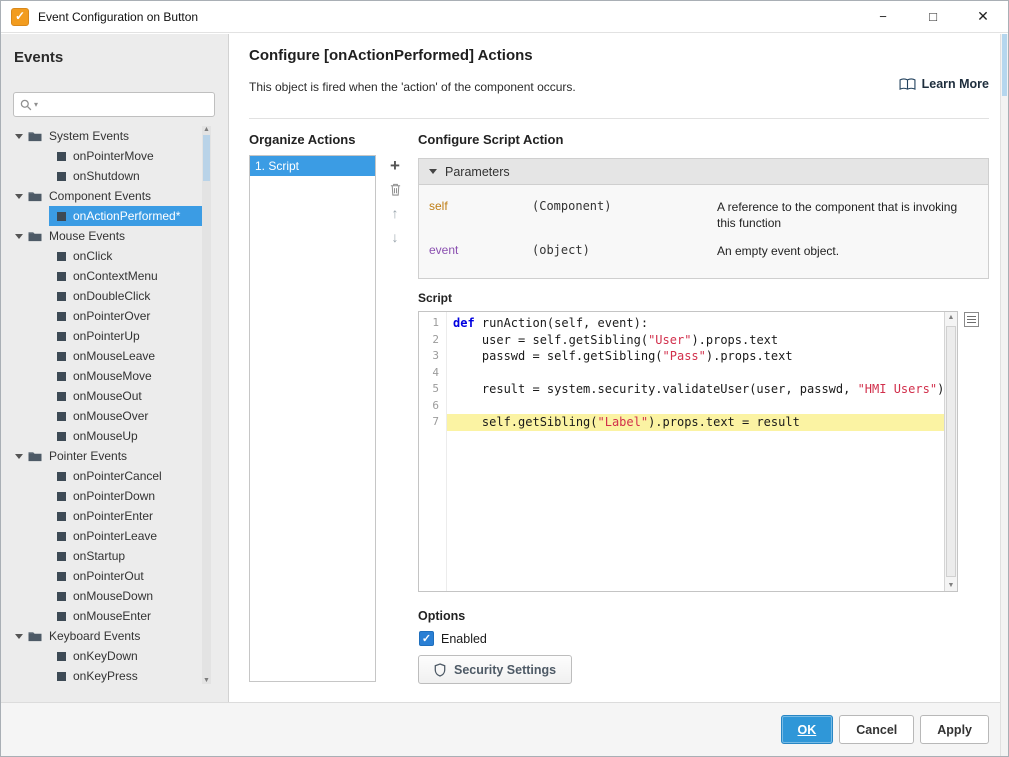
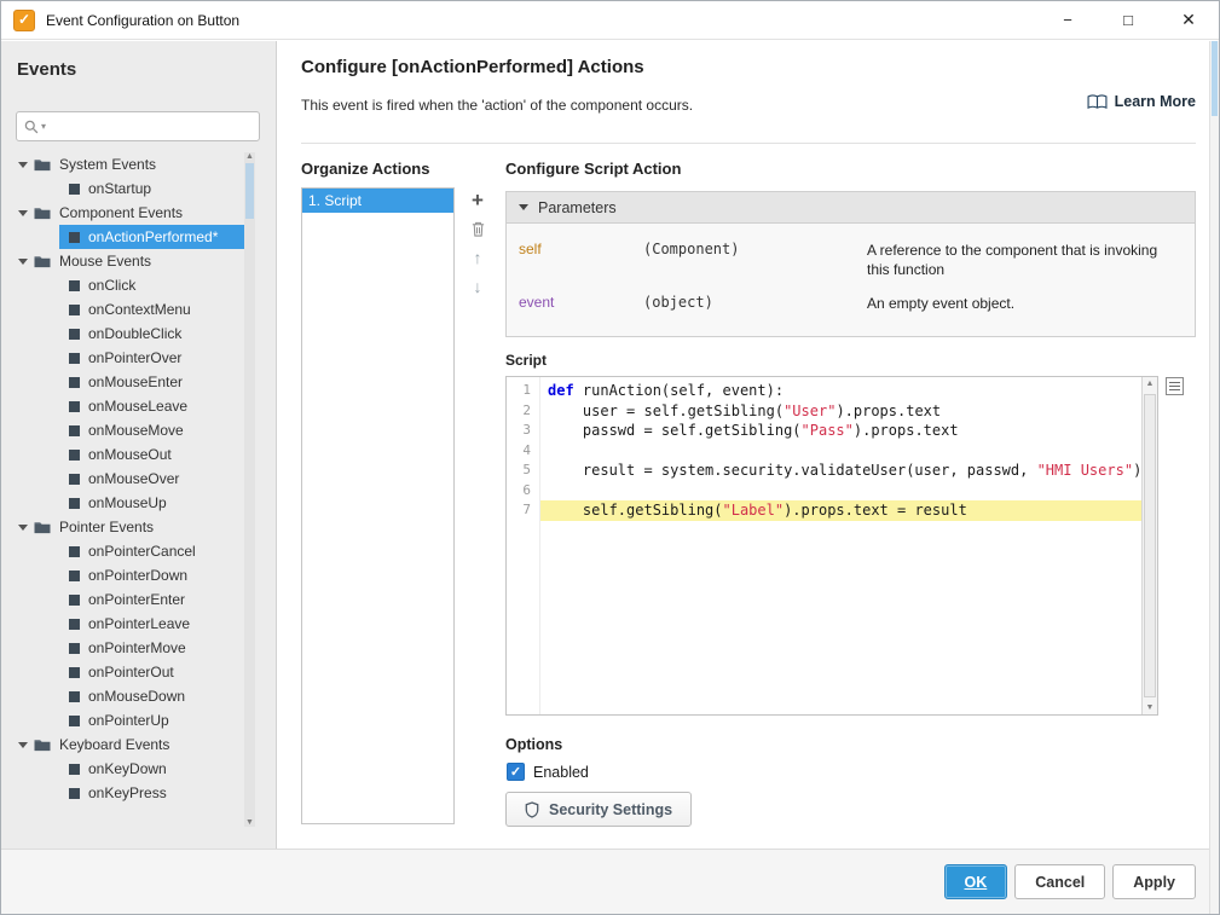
  Event Configuration on Button
  −
  □
  ✕
  Events
  ▾
  System Events
- onPointerMove
+ onStartup
- onShutdown
  Component Events
  onActionPerformed*
  Mouse Events
  onClick
  onContextMenu
  onDoubleClick
  onPointerOver
- onPointerUp
+ onMouseEnter
  onMouseLeave
  onMouseMove
  onMouseOut
  onMouseOver
  onMouseUp
  Pointer Events
  onPointerCancel
  onPointerDown
  onPointerEnter
  onPointerLeave
- onStartup
+ onPointerMove
  onPointerOut
  onMouseDown
- onMouseEnter
+ onPointerUp
  Keyboard Events
  onKeyDown
  onKeyPress
  Configure [onActionPerformed] Actions
- This object is fired when the 'action' of the component occurs.
+ This event is fired when the 'action' of the component occurs.
  Learn More
  Organize Actions
  1. Script
  +
  ↑
  ↓
  Configure Script Action
  Parameters
  self
  (Component)
  A reference to the component that is invoking this function
  event
  (object)
  An empty event object.
  Script
  1
  2
  3
  4
  5
  6
  7
  def runAction(self, event):
  user = self.getSibling("User").props.text
  passwd = self.getSibling("Pass").props.text
  result = system.security.validateUser(user, passwd, "HMI Users")
  self.getSibling("Label").props.text = result
  Options
  Enabled
  Security Settings
  OK
  Cancel
  Apply
